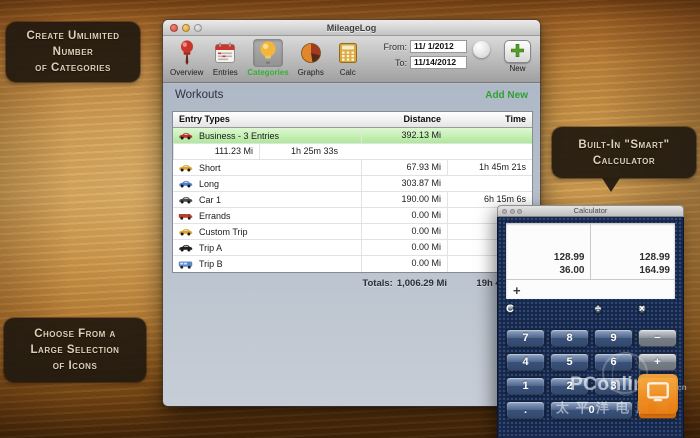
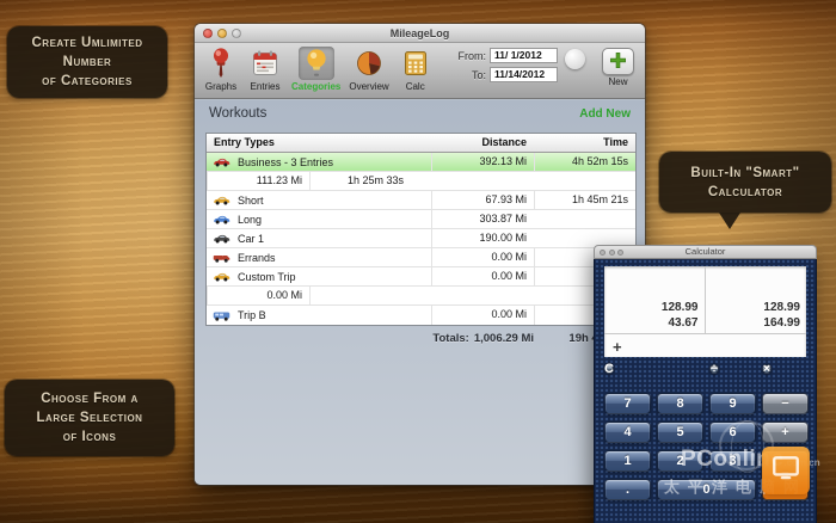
  Create Umlimited
  Number
  of Categories
  Built-In "Smart"
  Calculator
  Choose From a
  Large Selection
  of Icons
  MileageLog
- Overview
+ Graphs
  Entries
  Categories
- Graphs
+ Overview
  Calc
  From:
  11/ 1/2012
  To:
  11/14/2012
  New
  Workouts
  Add New
  Entry Types
  Distance
  Time
  Business - 3 Entries
  392.13 Mi
+ 4h 52m 15s
  111.23 Mi
  1h 25m 33s
  Short
  67.93 Mi
  1h 45m 21s
  Long
  303.87 Mi
  Car 1
  190.00 Mi
- 6h 15m 6s
  Errands
  0.00 Mi
  Custom Trip
  0.00 Mi
- Trip A
  0.00 Mi
  Trip B
  0.00 Mi
  Totals:
  1,006.29 Mi
  Calculator
  128.99
- 36.00
+ 43.67
  128.99
  164.99
  +
  C
  ÷
  ×
  7
  8
  9
  −
  4
  5
  6
  +
  1
  2
  3
  .
  0
